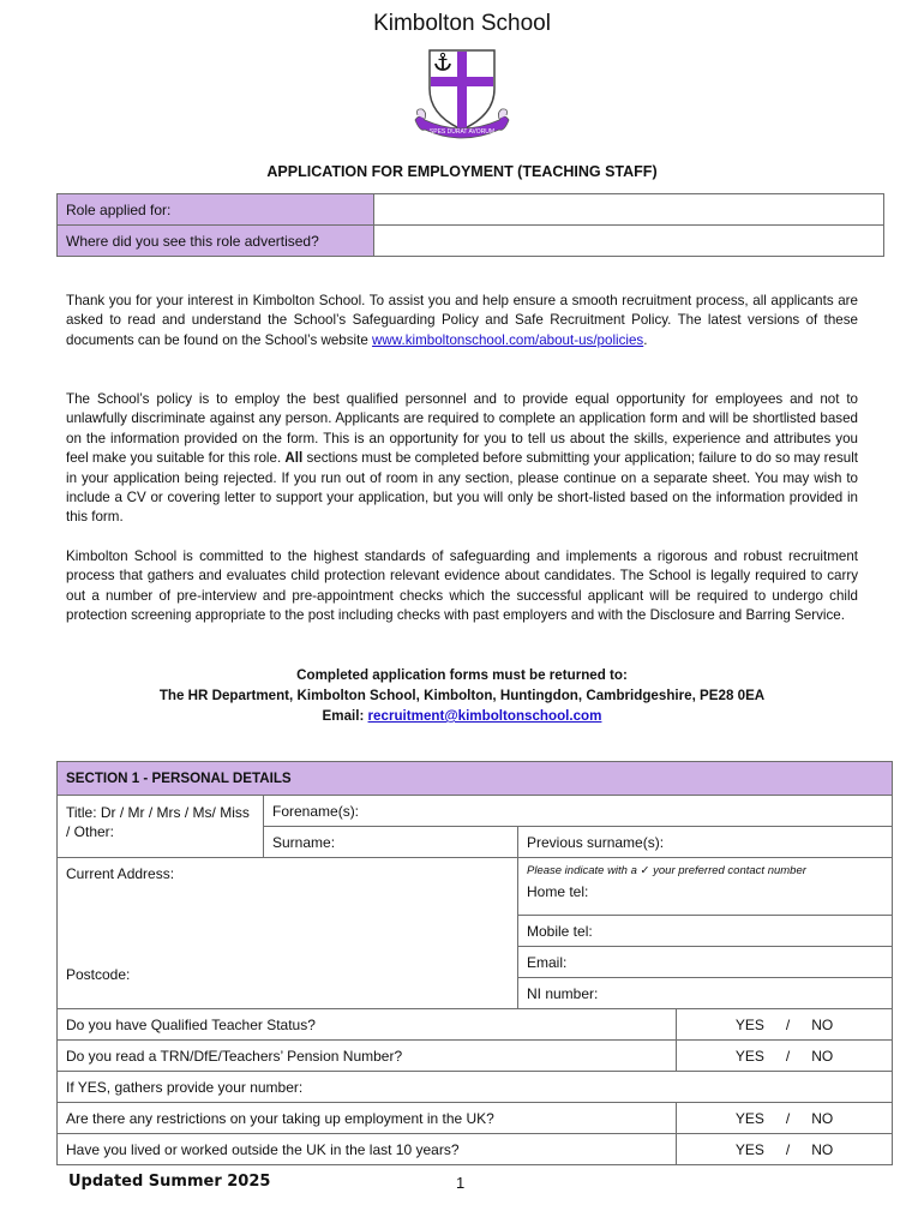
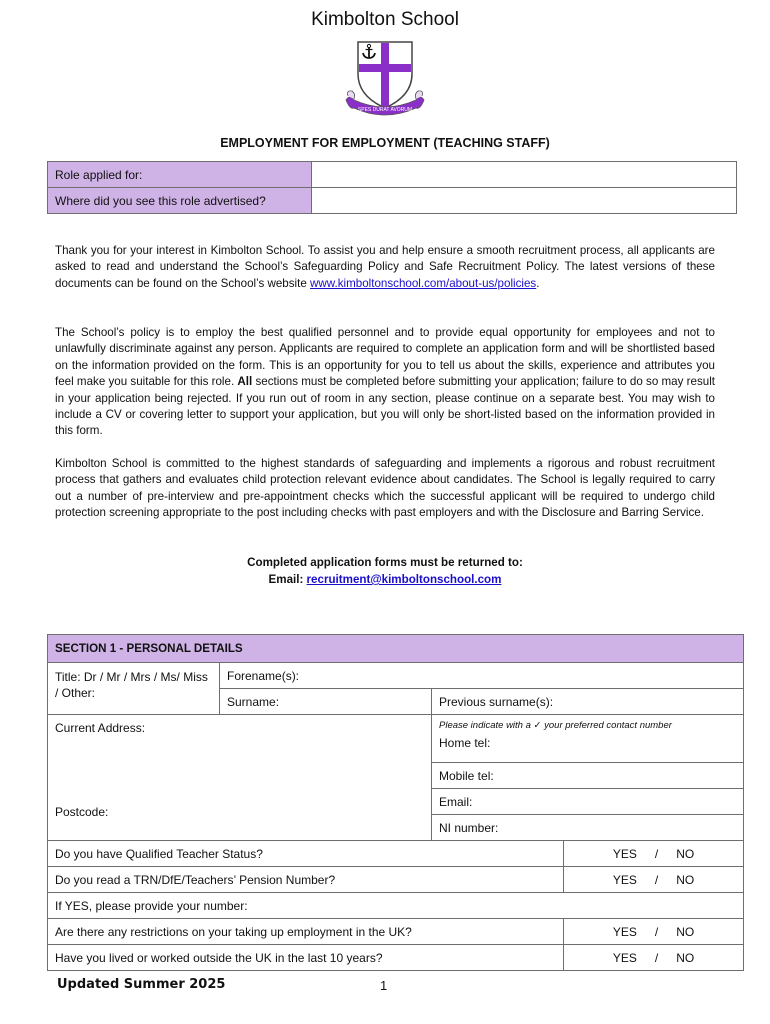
  Kimbolton School
- APPLICATION FOR EMPLOYMENT (TEACHING STAFF)
+ EMPLOYMENT FOR EMPLOYMENT (TEACHING STAFF)
  Role applied for:
  Where did you see this role advertised?
  Thank you for your interest in Kimbolton School. To assist you and help ensure a smooth recruitment process, all applicants are asked to read and understand the School’s Safeguarding Policy and Safe Recruitment Policy. The latest versions of these documents can be found on the School’s website www.kimboltonschool.com/about-us/policies.
- The School’s policy is to employ the best qualified personnel and to provide equal opportunity for employees and not to unlawfully discriminate against any person. Applicants are required to complete an application form and will be shortlisted based on the information provided on the form. This is an opportunity for you to tell us about the skills, experience and attributes you feel make you suitable for this role. All sections must be completed before submitting your application; failure to do so may result in your application being rejected. If you run out of room in any section, please continue on a separate sheet. You may wish to include a CV or covering letter to support your application, but you will only be short-listed based on the information provided in this form.
+ The School’s policy is to employ the best qualified personnel and to provide equal opportunity for employees and not to unlawfully discriminate against any person. Applicants are required to complete an application form and will be shortlisted based on the information provided on the form. This is an opportunity for you to tell us about the skills, experience and attributes you feel make you suitable for this role. All sections must be completed before submitting your application; failure to do so may result in your application being rejected. If you run out of room in any section, please continue on a separate best. You may wish to include a CV or covering letter to support your application, but you will only be short-listed based on the information provided in this form.
  Kimbolton School is committed to the highest standards of safeguarding and implements a rigorous and robust recruitment process that gathers and evaluates child protection relevant evidence about candidates. The School is legally required to carry out a number of pre-interview and pre-appointment checks which the successful applicant will be required to undergo child protection screening appropriate to the post including checks with past employers and with the Disclosure and Barring Service.
  Completed application forms must be returned to:
- The HR Department, Kimbolton School, Kimbolton, Huntingdon, Cambridgeshire, PE28 0EA
  Email: recruitment@kimboltonschool.com
  SECTION 1 - PERSONAL DETAILS
  Title: Dr / Mr / Mrs / Ms/ Miss / Other:	Forename(s):
  Surname:	Previous surname(s):
  Current Address: Postcode:	Please indicate with a ✓ your preferred contact number Home tel:
  Mobile tel:
  Email:
  NI number:
  Do you have Qualified Teacher Status?	YES / NO
  Do you read a TRN/DfE/Teachers’ Pension Number?	YES / NO
- If YES, gathers provide your number:
+ If YES, please provide your number:
  Are there any restrictions on your taking up employment in the UK?	YES / NO
  Have you lived or worked outside the UK in the last 10 years?	YES / NO
  Updated Summer 2025
  1
